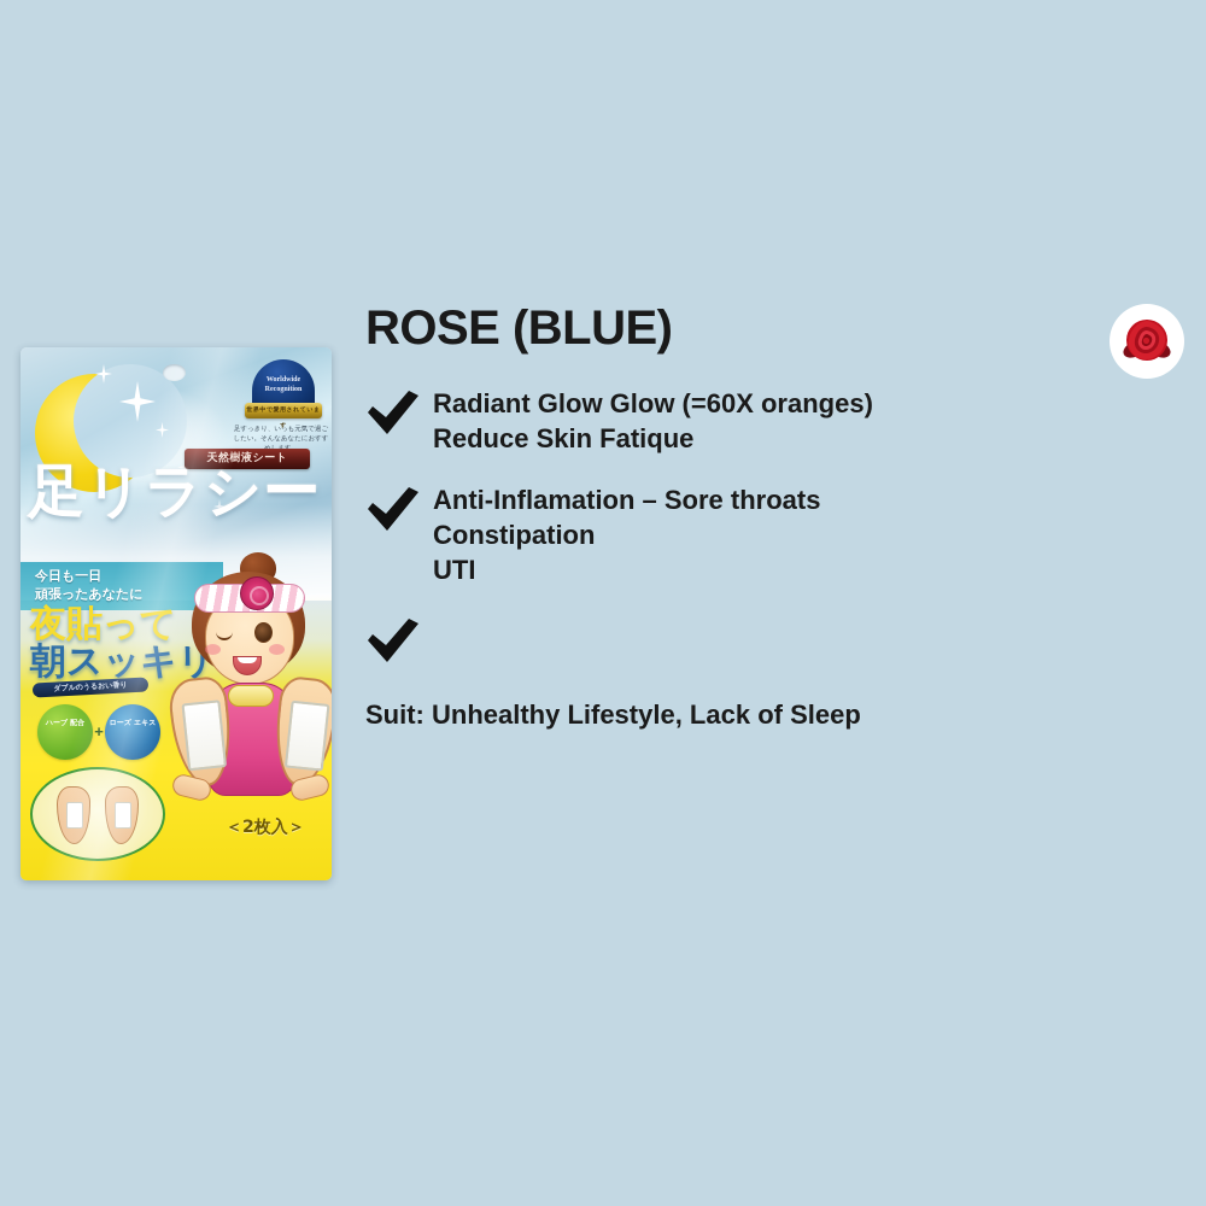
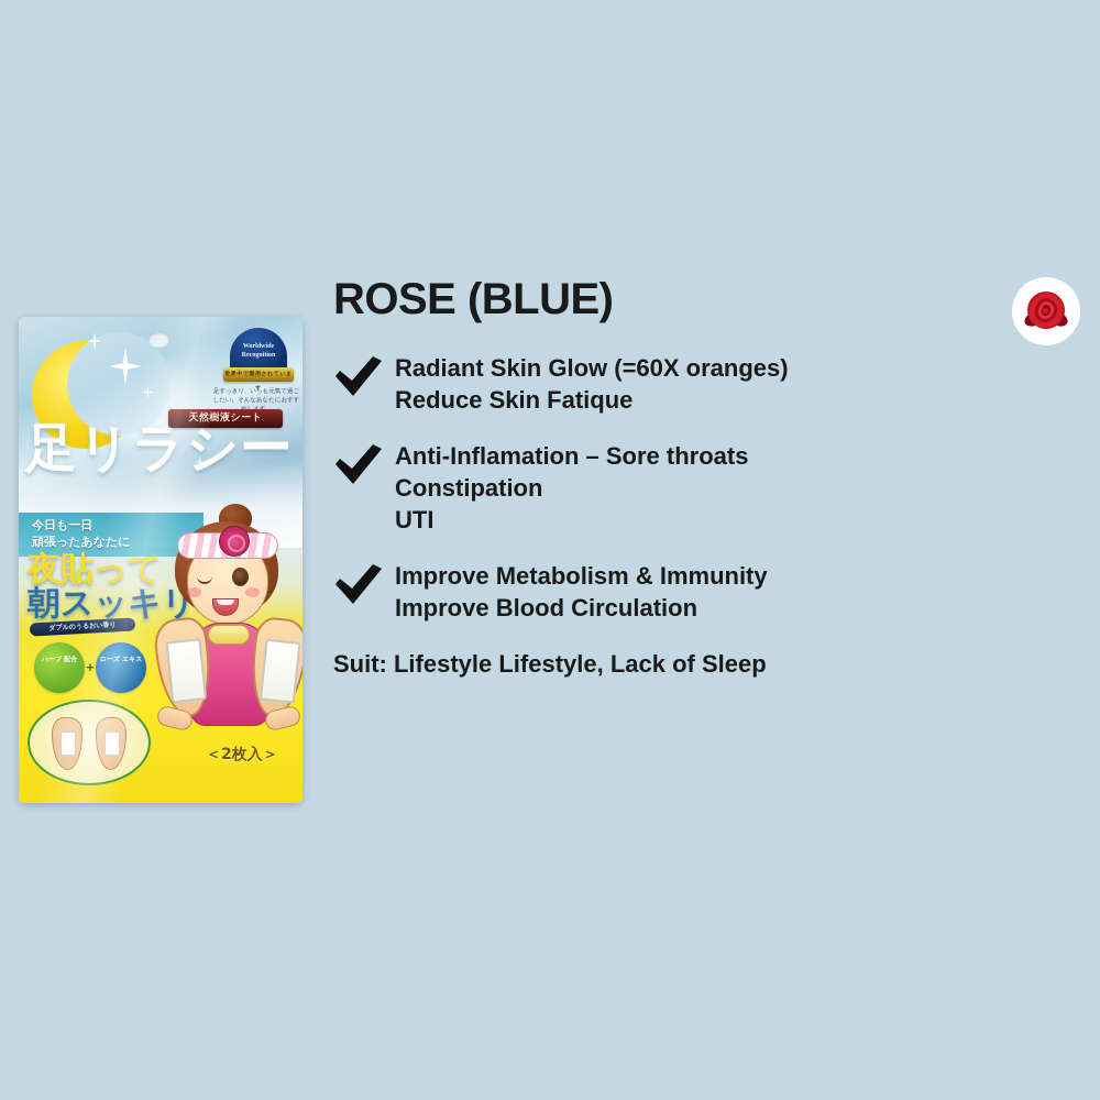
  ROSE (BLUE)
- Radiant Glow Glow (=60X oranges)
+ Radiant Skin Glow (=60X oranges)
  Reduce Skin Fatique
  Anti-Inflamation – Sore throats
  Constipation
  UTI
+ Improve Metabolism & Immunity
+ Improve Blood Circulation
- Suit: Unhealthy Lifestyle, Lack of Sleep
+ Suit: Lifestyle Lifestyle, Lack of Sleep
